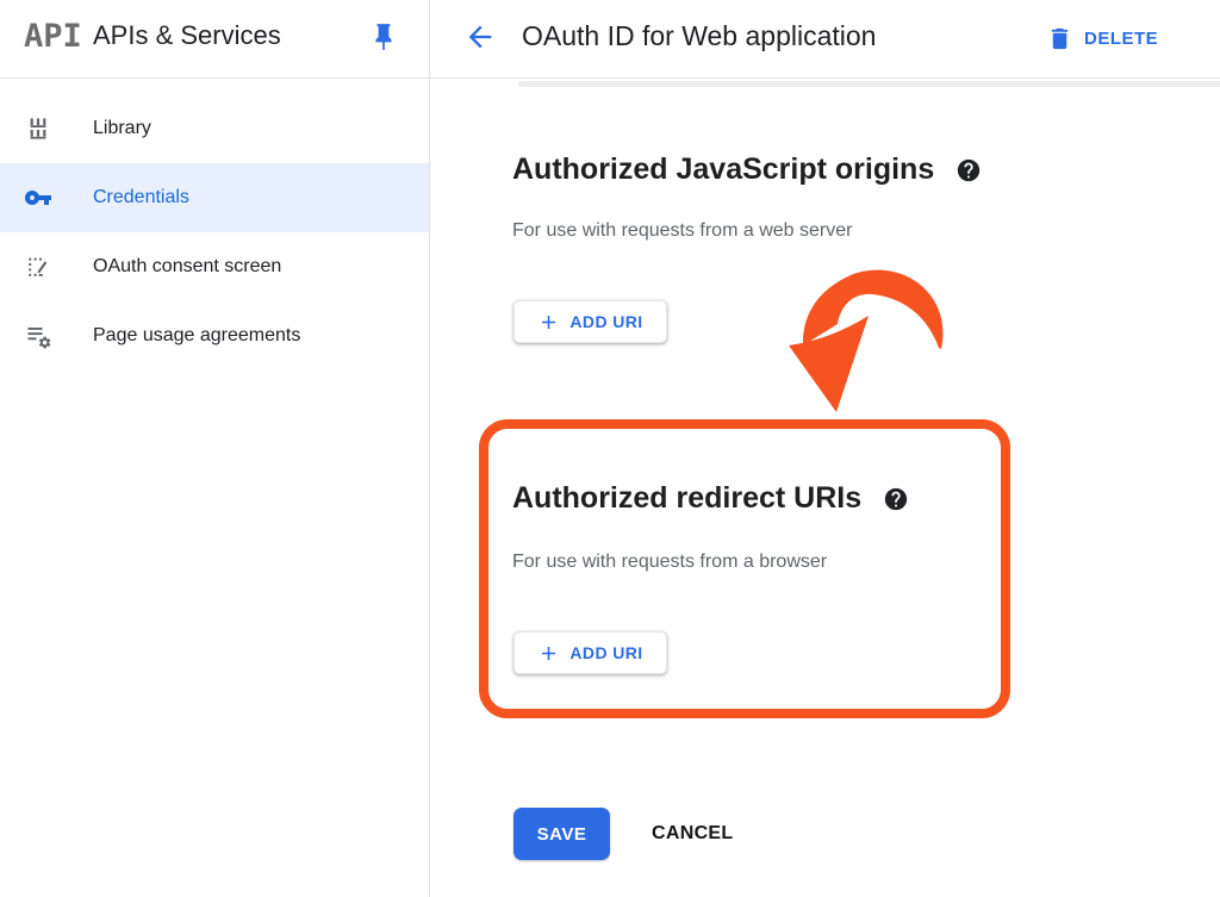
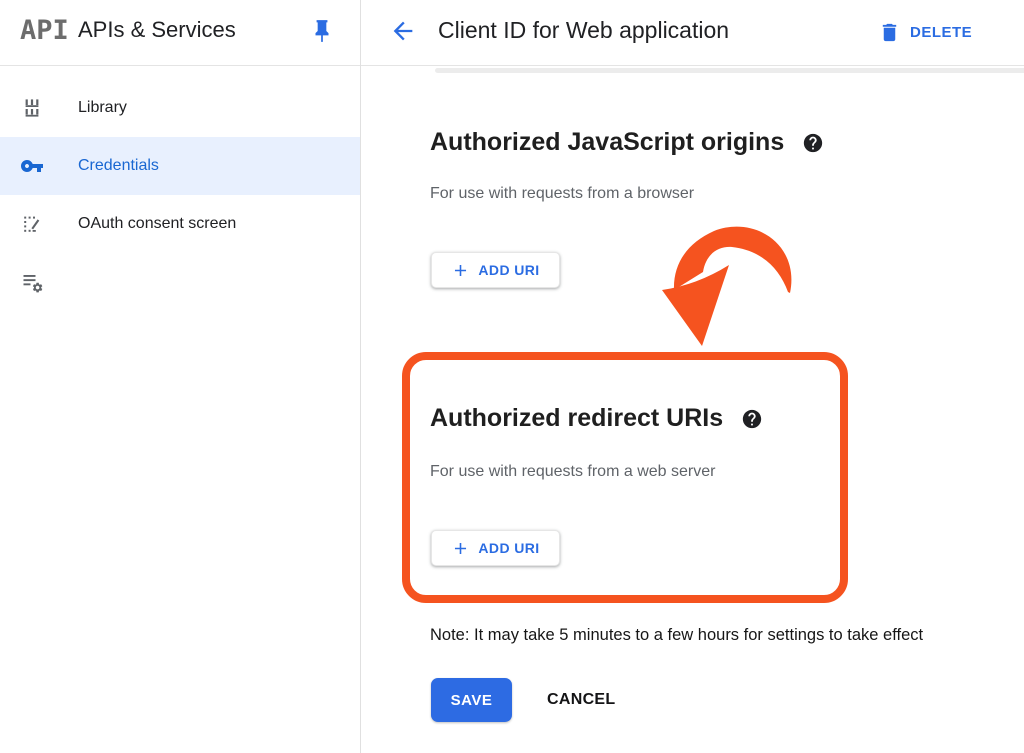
  API
  APIs & Services
- OAuth ID for Web application
+ Client ID for Web application
  DELETE
  Library
  Credentials
  OAuth consent screen
- Page usage agreements
  Authorized JavaScript origins
- For use with requests from a web server
+ For use with requests from a browser
  ADD URI
  Authorized redirect URIs
- For use with requests from a browser
+ For use with requests from a web server
  ADD URI
+ Note: It may take 5 minutes to a few hours for settings to take effect
  SAVE
  CANCEL
